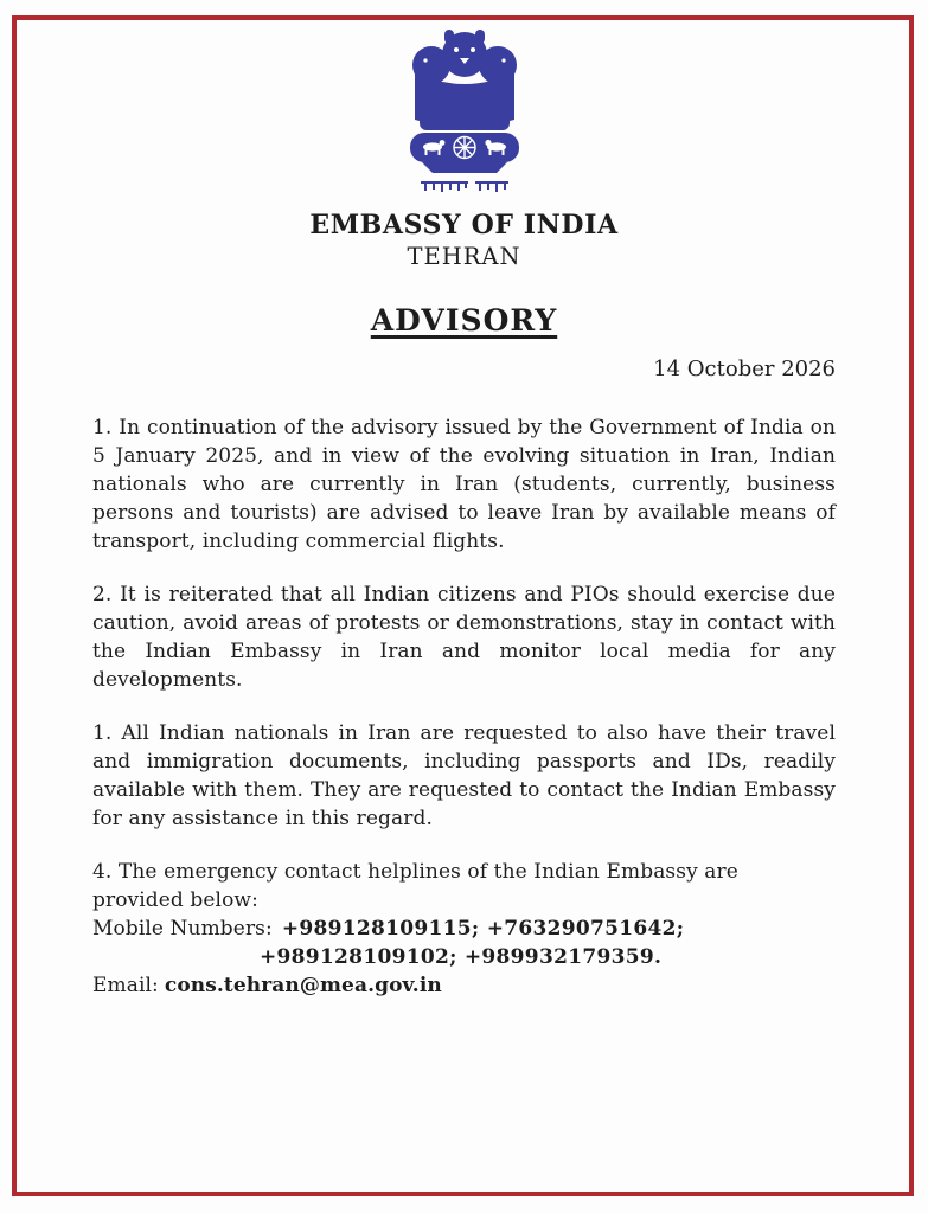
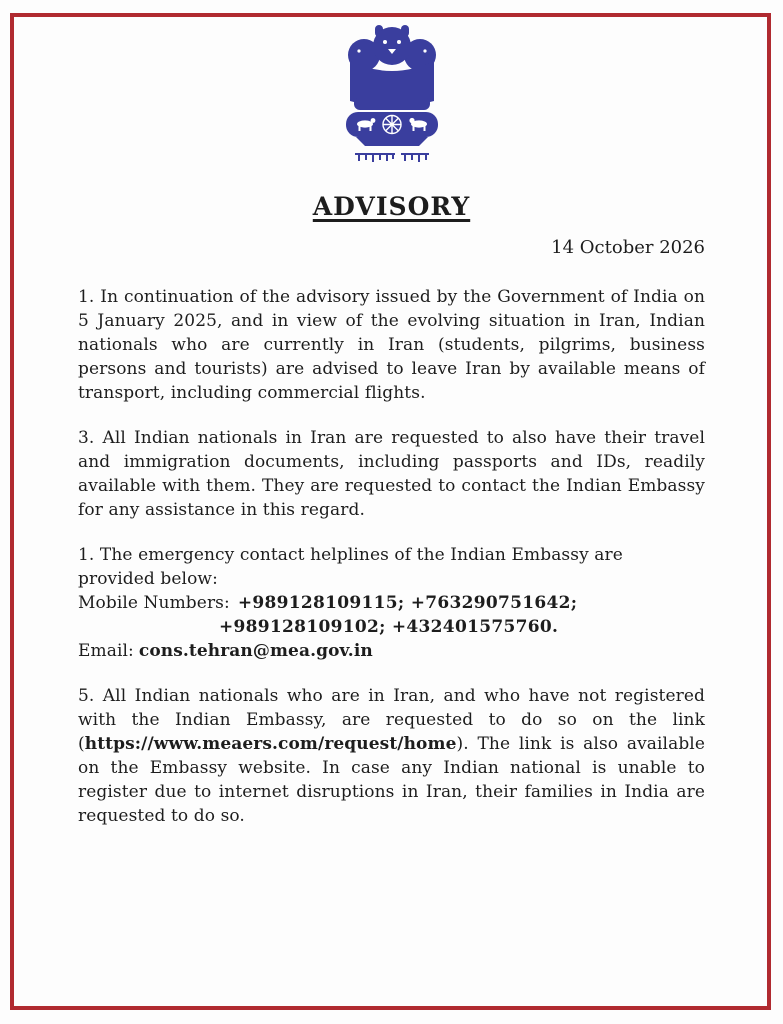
- EMBASSY OF INDIA
- TEHRAN
  ADVISORY
  14 October 2026
- 1. In continuation of the advisory issued by the Government of India on 5 January 2025, and in view of the evolving situation in Iran, Indian nationals who are currently in Iran (students, currently, business persons and tourists) are advised to leave Iran by available means of transport, including commercial flights.
+ 1. In continuation of the advisory issued by the Government of India on 5 January 2025, and in view of the evolving situation in Iran, Indian nationals who are currently in Iran (students, pilgrims, business persons and tourists) are advised to leave Iran by available means of transport, including commercial flights.
- 2. It is reiterated that all Indian citizens and PIOs should exercise due caution, avoid areas of protests or demonstrations, stay in contact with the Indian Embassy in Iran and monitor local media for any developments.
- 1. All Indian nationals in Iran are requested to also have their travel and immigration documents, including passports and IDs, readily available with them. They are requested to contact the Indian Embassy for any assistance in this regard.
+ 3. All Indian nationals in Iran are requested to also have their travel and immigration documents, including passports and IDs, readily available with them. They are requested to contact the Indian Embassy for any assistance in this regard.
- 4. The emergency contact helplines of the Indian Embassy are provided below:
+ 1. The emergency contact helplines of the Indian Embassy are provided below:
  Mobile Numbers: +989128109115; +763290751642;
- +989128109102; +989932179359.
+ +989128109102; +432401575760.
  Email: cons.tehran@mea.gov.in
+ 5. All Indian nationals who are in Iran, and who have not registered with the Indian Embassy, are requested to do so on the link (https://www.meaers.com/request/home). The link is also available on the Embassy website. In case any Indian national is unable to register due to internet disruptions in Iran, their families in India are requested to do so.
